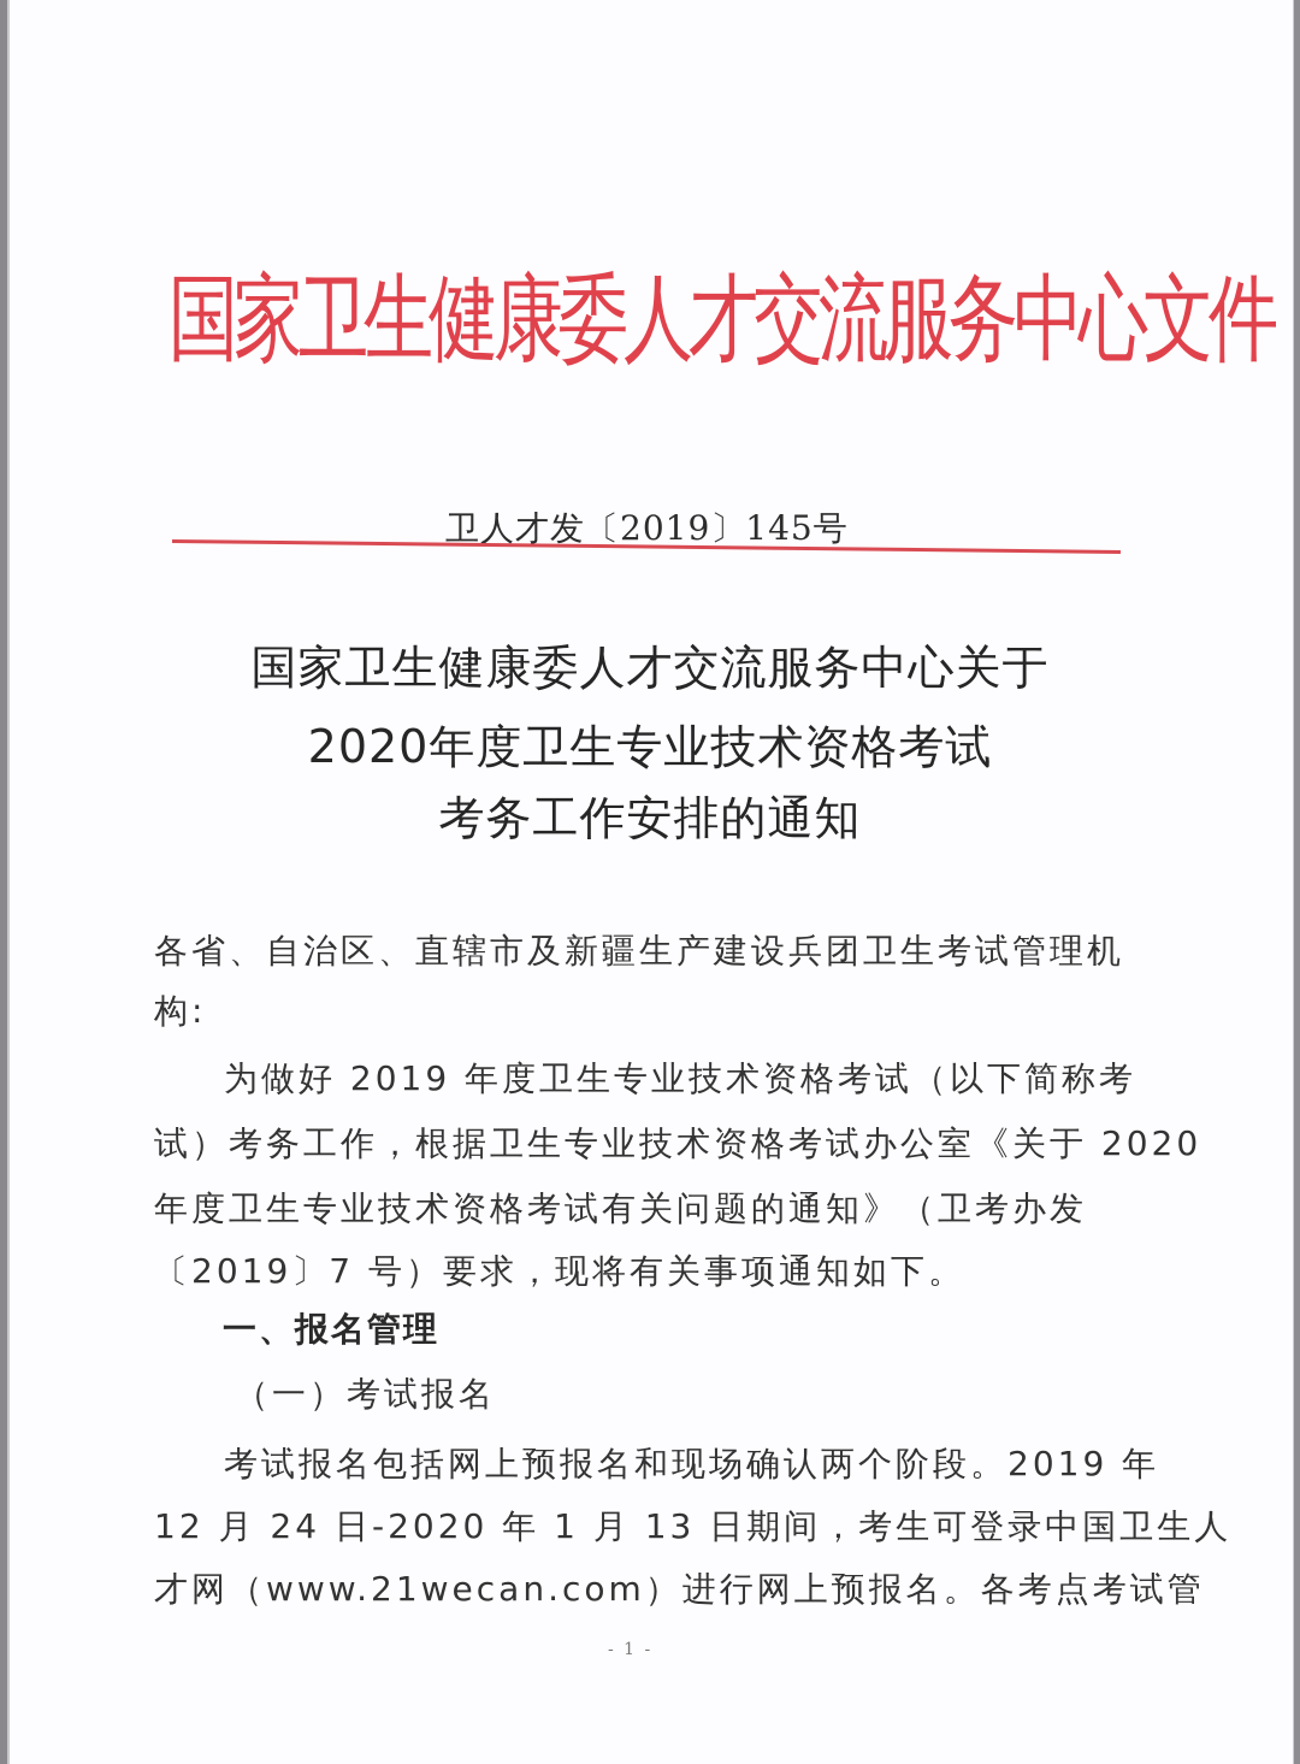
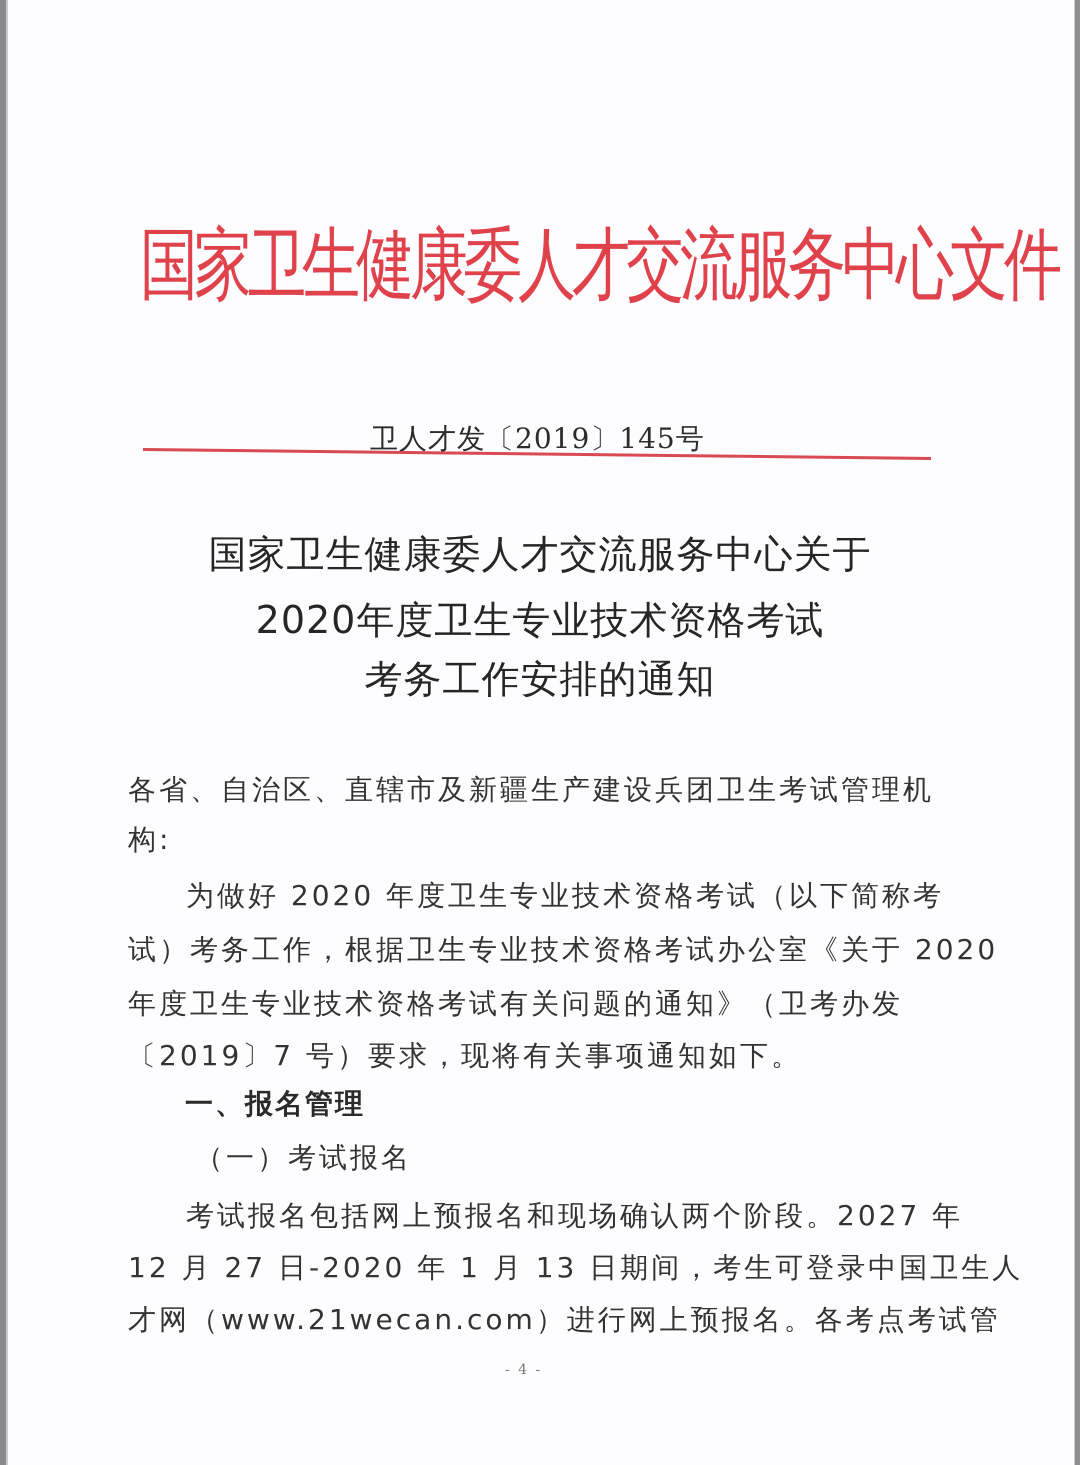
  国家卫生健康委人才交流服务中心文件
  卫人才发〔2019〕145号
  国家卫生健康委人才交流服务中心关于
  2020年度卫生专业技术资格考试
  考务工作安排的通知
  各省、自治区、直辖市及新疆生产建设兵团卫生考试管理机
  构:
- 为做好 2019 年度卫生专业技术资格考试（以下简称考
+ 为做好 2020 年度卫生专业技术资格考试（以下简称考
  试）考务工作，根据卫生专业技术资格考试办公室《关于 2020
  年度卫生专业技术资格考试有关问题的通知》（卫考办发
  〔2019〕7 号）要求，现将有关事项通知如下。
  一、报名管理
  （一）考试报名
- 考试报名包括网上预报名和现场确认两个阶段。2019 年
+ 考试报名包括网上预报名和现场确认两个阶段。2027 年
- 12 月 24 日-2020 年 1 月 13 日期间，考生可登录中国卫生人
+ 12 月 27 日-2020 年 1 月 13 日期间，考生可登录中国卫生人
  才网（www.21wecan.com）进行网上预报名。各考点考试管
- - 1 -
+ - 4 -
